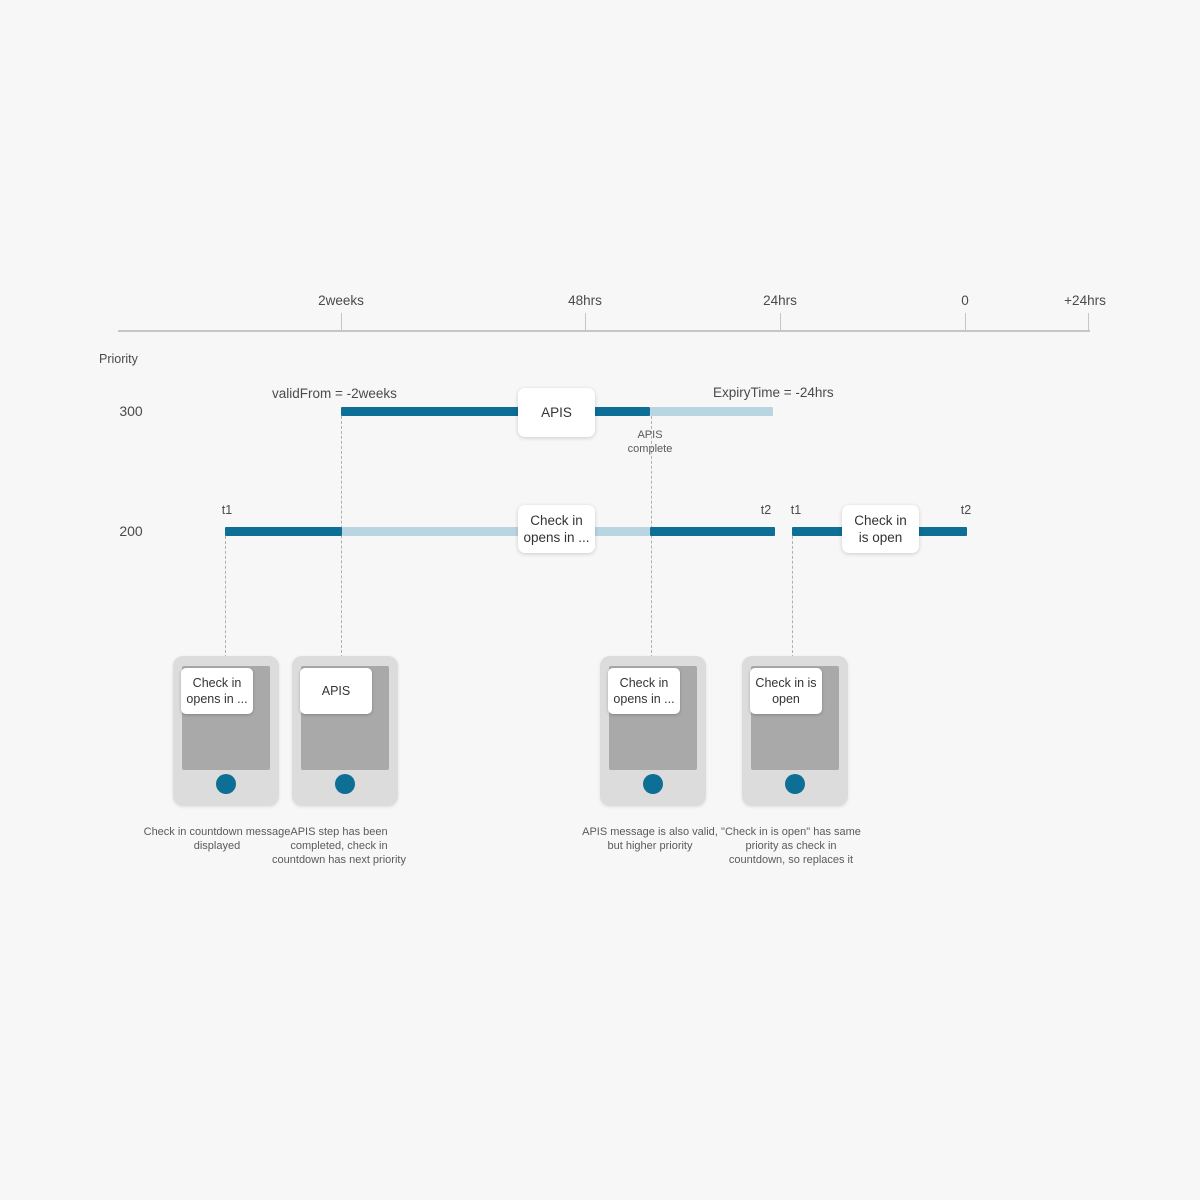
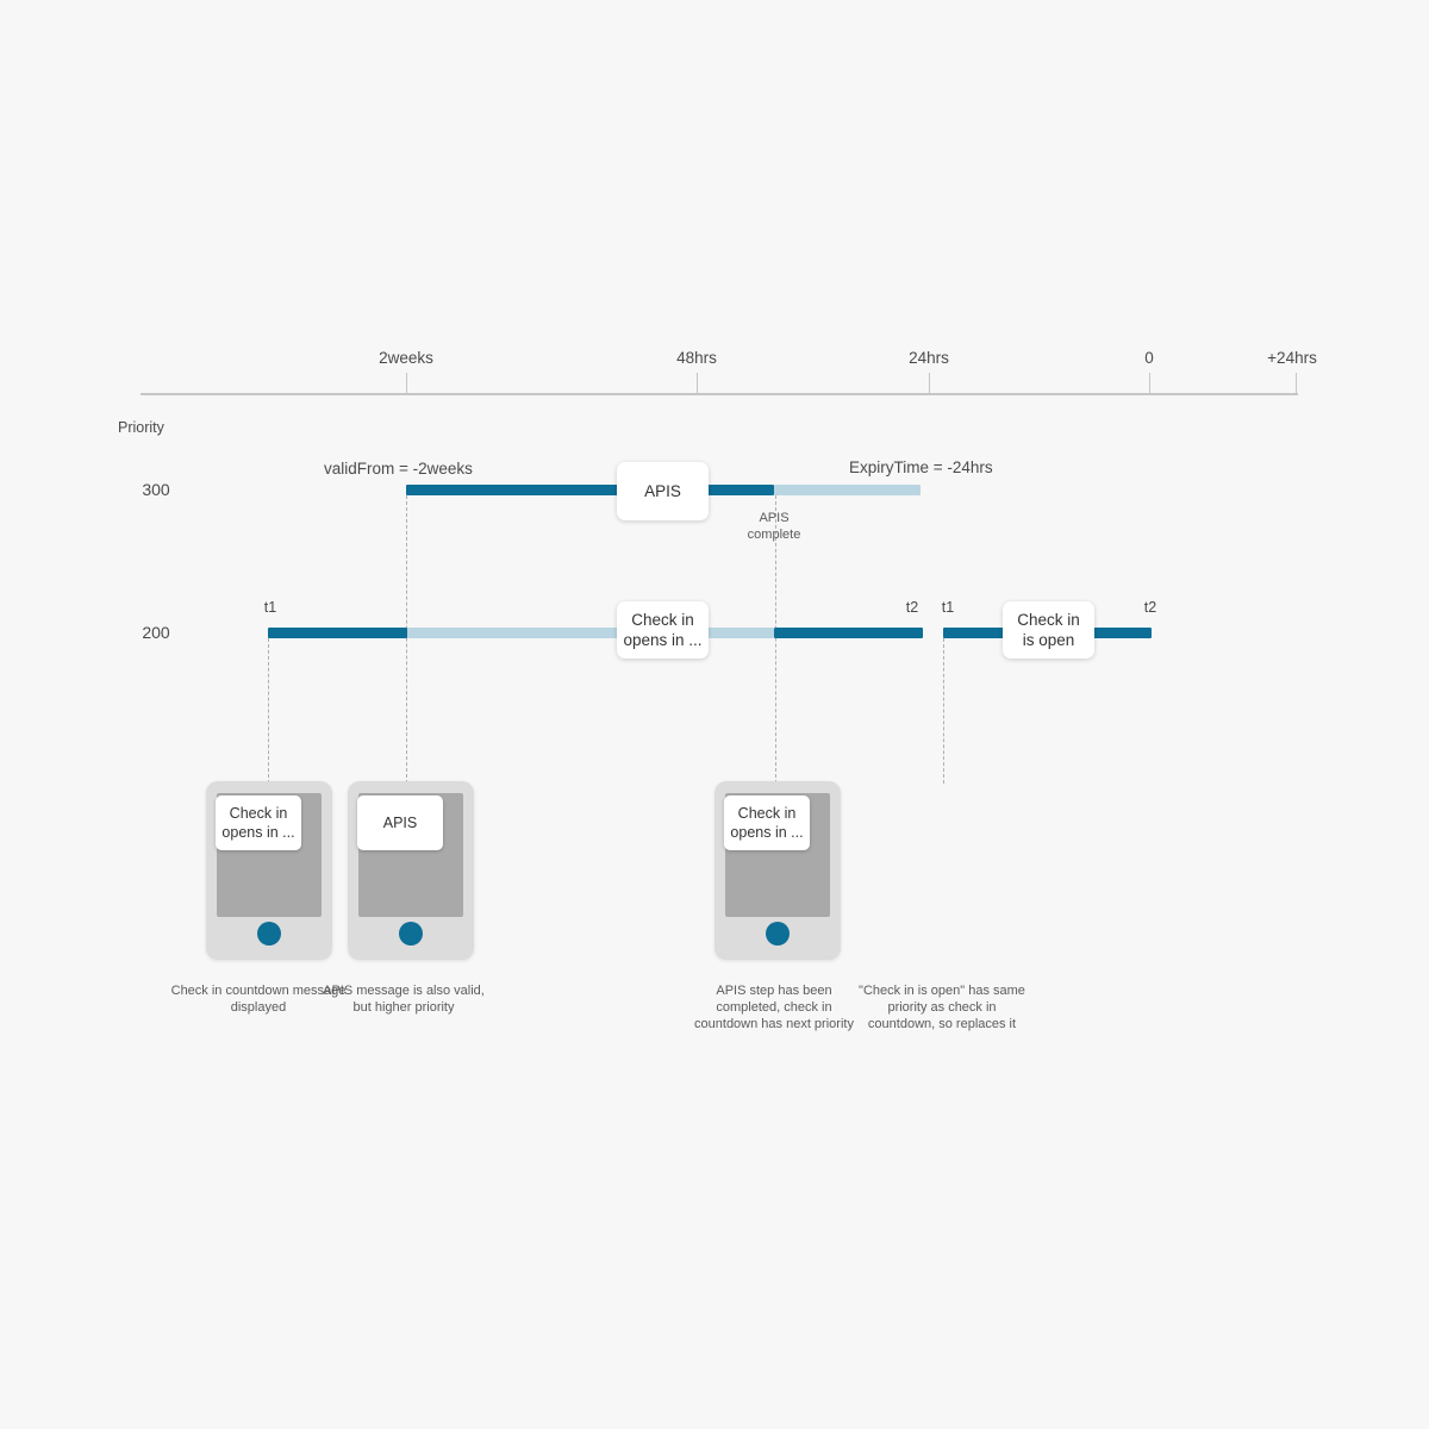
  2weeks
  48hrs
  24hrs
  0
  +24hrs
  Priority
  300
  200
  validFrom = -2weeks
  ExpiryTime = -24hrs
  APIS
  complete
  APIS
  t1
  t2
  t1
  t2
  Check in
  opens in ...
  Check in
  is open
  Check in
  opens in ...
  Check in countdown message displayed
  APIS
- APIS step has been completed, check in countdown has next priority
+ APIS message is also valid, but higher priority
  Check in
  opens in ...
- APIS message is also valid, but higher priority
+ APIS step has been completed, check in countdown has next priority
- Check in is
- open
  "Check in is open" has same priority as check in countdown, so replaces it
